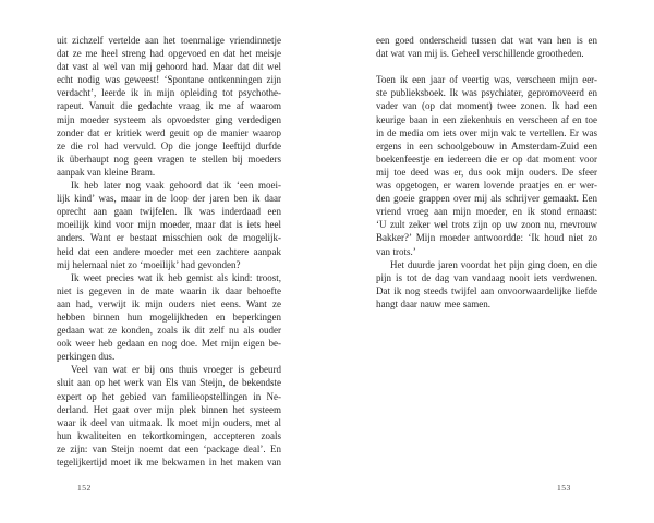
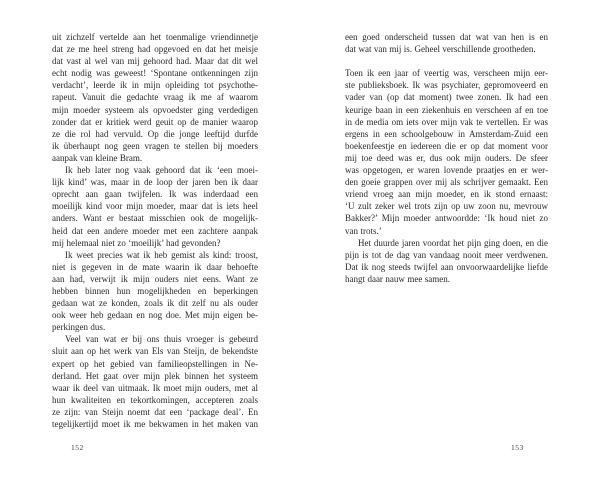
  uit zichzelf vertelde aan het toenmalige vriendinnetje
  dat ze me heel streng had opgevoed en dat het meisje
  dat vast al wel van mij gehoord had. Maar dat dit wel
  echt nodig was geweest! ‘Spontane ontkenningen zijn
  verdacht’, leerde ik in mijn opleiding tot psychothe-
  rapeut. Vanuit die gedachte vraag ik me af waarom
  mijn moeder systeem als opvoedster ging verdedigen
  zonder dat er kritiek werd geuit op de manier waarop
  ze die rol had vervuld. Op die jonge leeftijd durfde
  ik überhaupt nog geen vragen te stellen bij moeders
  aanpak van kleine Bram.
  Ik heb later nog vaak gehoord dat ik ‘een moei-
  lijk kind’ was, maar in de loop der jaren ben ik daar
  oprecht aan gaan twijfelen. Ik was inderdaad een
  moeilijk kind voor mijn moeder, maar dat is iets heel
  anders. Want er bestaat misschien ook de mogelijk-
  heid dat een andere moeder met een zachtere aanpak
  mij helemaal niet zo ‘moeilijk’ had gevonden?
  Ik weet precies wat ik heb gemist als kind: troost,
  niet is gegeven in de mate waarin ik daar behoefte
  aan had, verwijt ik mijn ouders niet eens. Want ze
  hebben binnen hun mogelijkheden en beperkingen
  gedaan wat ze konden, zoals ik dit zelf nu als ouder
  ook weer heb gedaan en nog doe. Met mijn eigen be-
  perkingen dus.
  Veel van wat er bij ons thuis vroeger is gebeurd
  sluit aan op het werk van Els van Steijn, de bekendste
  expert op het gebied van familieopstellingen in Ne-
  derland. Het gaat over mijn plek binnen het systeem
  waar ik deel van uitmaak. Ik moet mijn ouders, met al
  hun kwaliteiten en tekortkomingen, accepteren zoals
  ze zijn: van Steijn noemt dat een ‘package deal’. En
  tegelijkertijd moet ik me bekwamen in het maken van
  152
  een goed onderscheid tussen dat wat van hen is en
  dat wat van mij is. Geheel verschillende grootheden.
  Toen ik een jaar of veertig was, verscheen mijn eer-
  ste publieksboek. Ik was psychiater, gepromoveerd en
  vader van (op dat moment) twee zonen. Ik had een
  keurige baan in een ziekenhuis en verscheen af en toe
  in de media om iets over mijn vak te vertellen. Er was
  ergens in een schoolgebouw in Amsterdam-Zuid een
  boekenfeestje en iedereen die er op dat moment voor
  mij toe deed was er, dus ook mijn ouders. De sfeer
  was opgetogen, er waren lovende praatjes en er wer-
  den goeie grappen over mij als schrijver gemaakt. Een
  vriend vroeg aan mijn moeder, en ik stond ernaast:
  ‘U zult zeker wel trots zijn op uw zoon nu, mevrouw
  Bakker?’ Mijn moeder antwoordde: ‘Ik houd niet zo
  van trots.’
  Het duurde jaren voordat het pijn ging doen, en die
- pijn is tot de dag van vandaag nooit iets verdwenen.
+ pijn is tot de dag van vandaag nooit meer verdwenen.
  Dat ik nog steeds twijfel aan onvoorwaardelijke liefde
  hangt daar nauw mee samen.
  153
